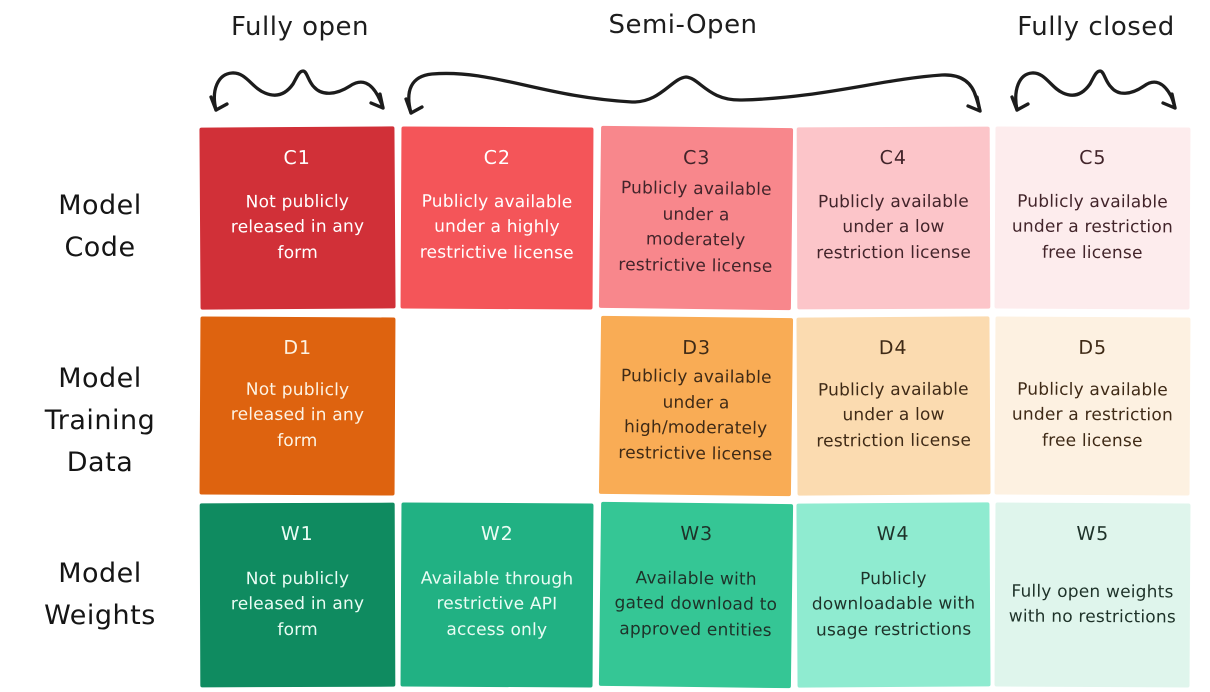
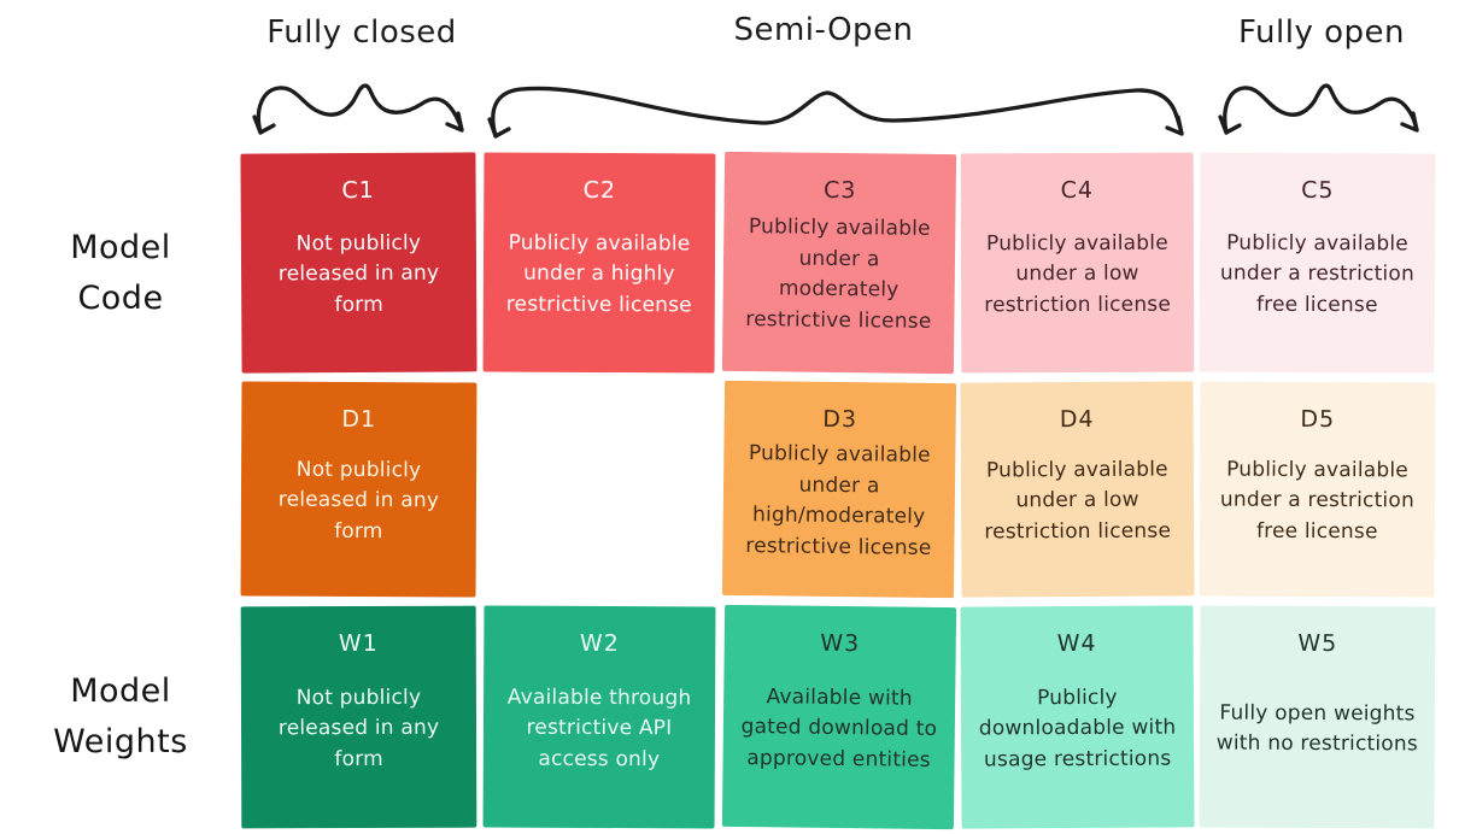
- Fully open
+ Fully closed
  Semi-Open
- Fully closed
+ Fully open
  Model Code
- Model Training Data
  Model Weights
  C1
  Not publicly released in any form
  C2
  Publicly available under a highly restrictive license
  C3
  Publicly available under a moderately restrictive license
  C4
  Publicly available under a low restriction license
  C5
  Publicly available under a restriction free license
  D1
  Not publicly released in any form
  D3
  Publicly available under a high/moderately restrictive license
  D4
  Publicly available under a low restriction license
  D5
  Publicly available under a restriction free license
  W1
  Not publicly released in any form
  W2
  Available through restrictive API access only
  W3
  Available with gated download to approved entities
  W4
  Publicly downloadable with usage restrictions
  W5
  Fully open weights with no restrictions
